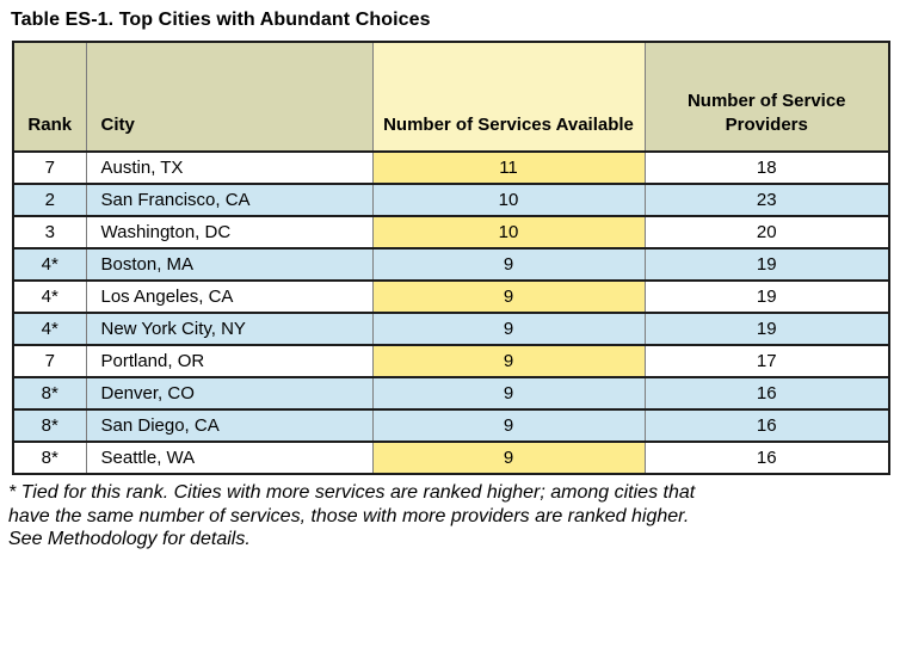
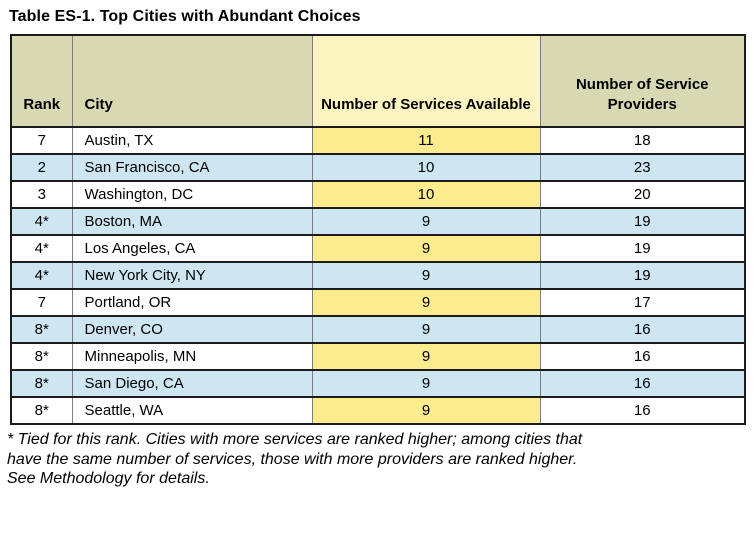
  Table ES-1. Top Cities with Abundant Choices
  Rank	City	Number of Services Available	Number of Service Providers
  7	Austin, TX	11	18
  2	San Francisco, CA	10	23
  3	Washington, DC	10	20
  4*	Boston, MA	9	19
  4*	Los Angeles, CA	9	19
  4*	New York City, NY	9	19
  7	Portland, OR	9	17
  8*	Denver, CO	9	16
+ 8*	Minneapolis, MN	9	16
  8*	San Diego, CA	9	16
  8*	Seattle, WA	9	16
  * Tied for this rank. Cities with more services are ranked higher; among cities that
  have the same number of services, those with more providers are ranked higher.
  See Methodology for details.
